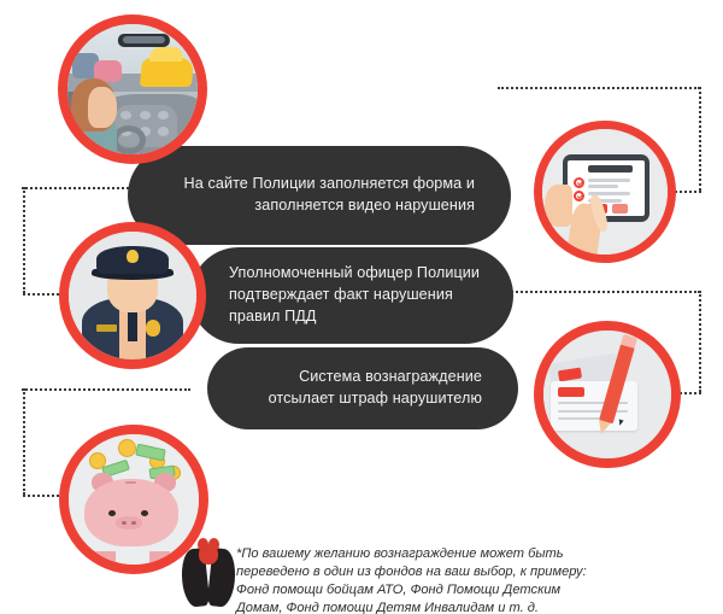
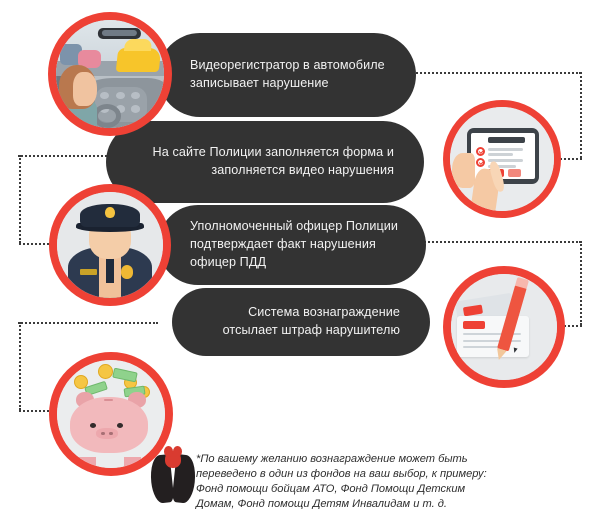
+ Видеорегистратор в автомобиле записывает нарушение
  На сайте Полиции заполняется форма и заполняется видео нарушения
- Уполномоченный офицер Полиции подтверждает факт нарушения правил ПДД
+ Уполномоченный офицер Полиции подтверждает факт нарушения офицер ПДД
  Система вознаграждение отсылает штраф нарушителю
  *По вашему желанию вознаграждение может быть
  переведено в один из фондов на ваш выбор, к примеру:
  Фонд помощи бойцам АТО, Фонд Помощи Детским
  Домам, Фонд помощи Детям Инвалидам и т. д.
